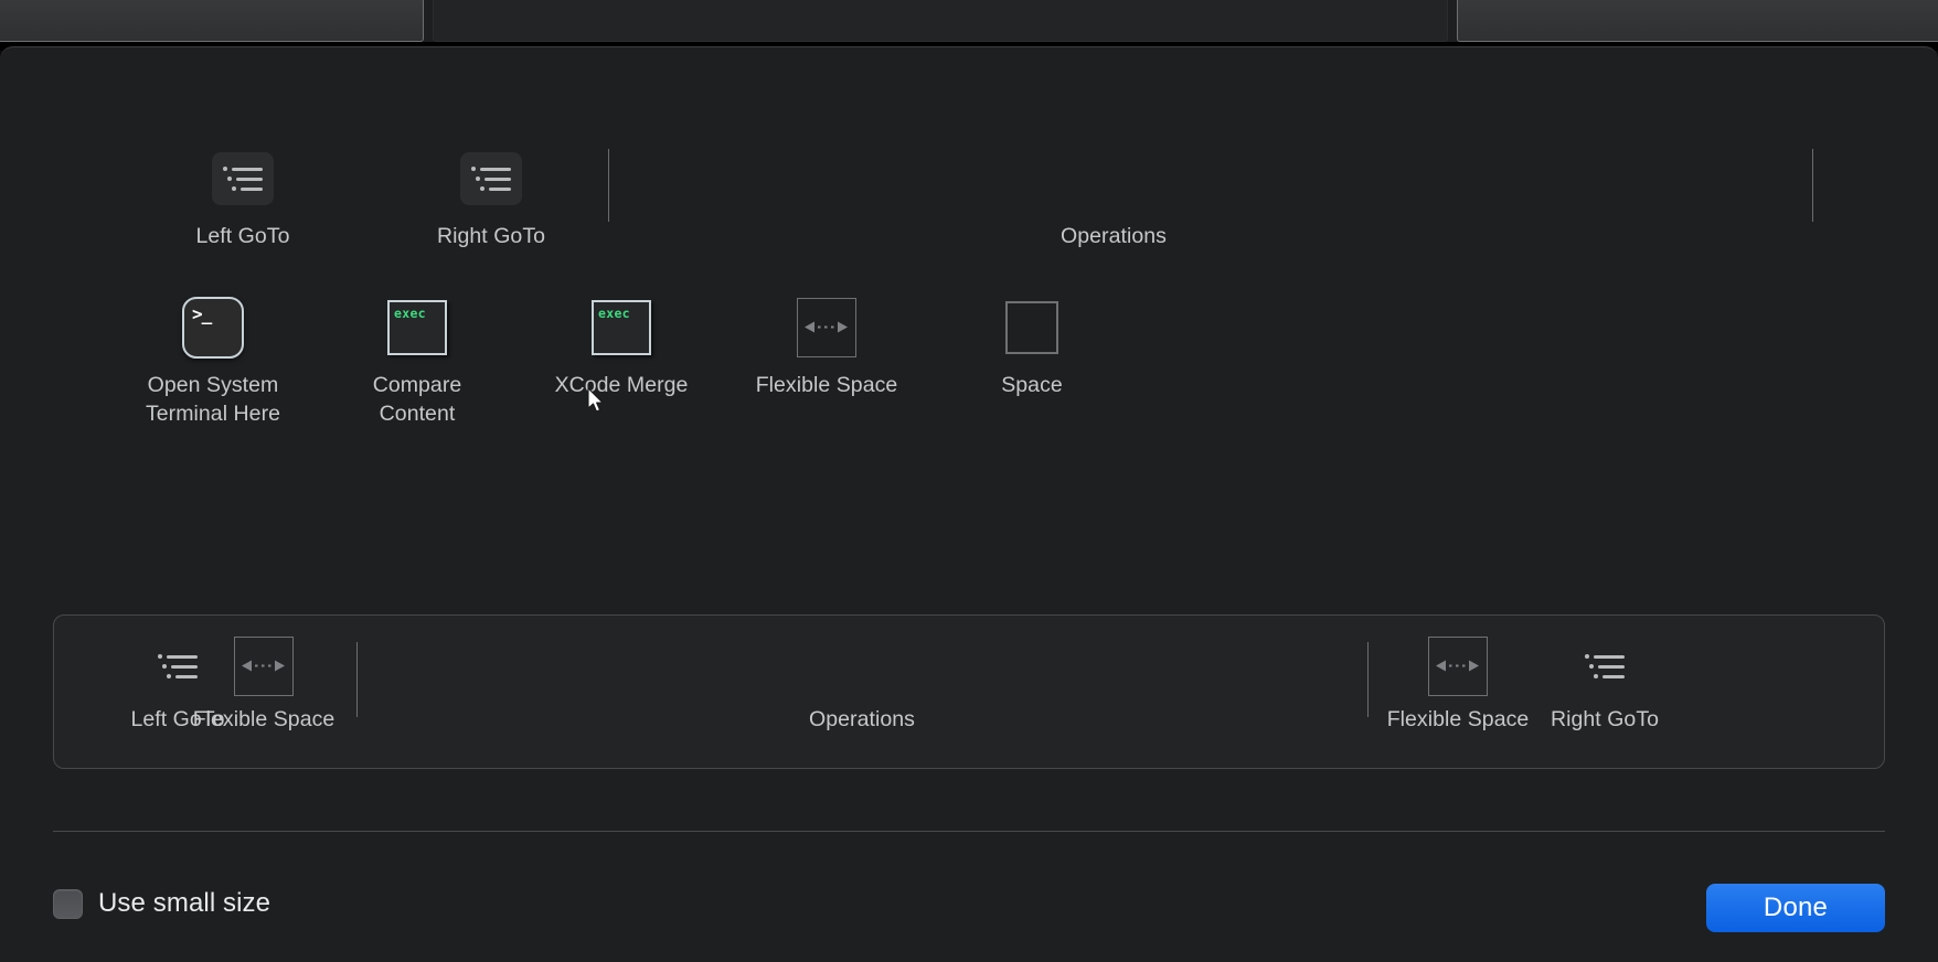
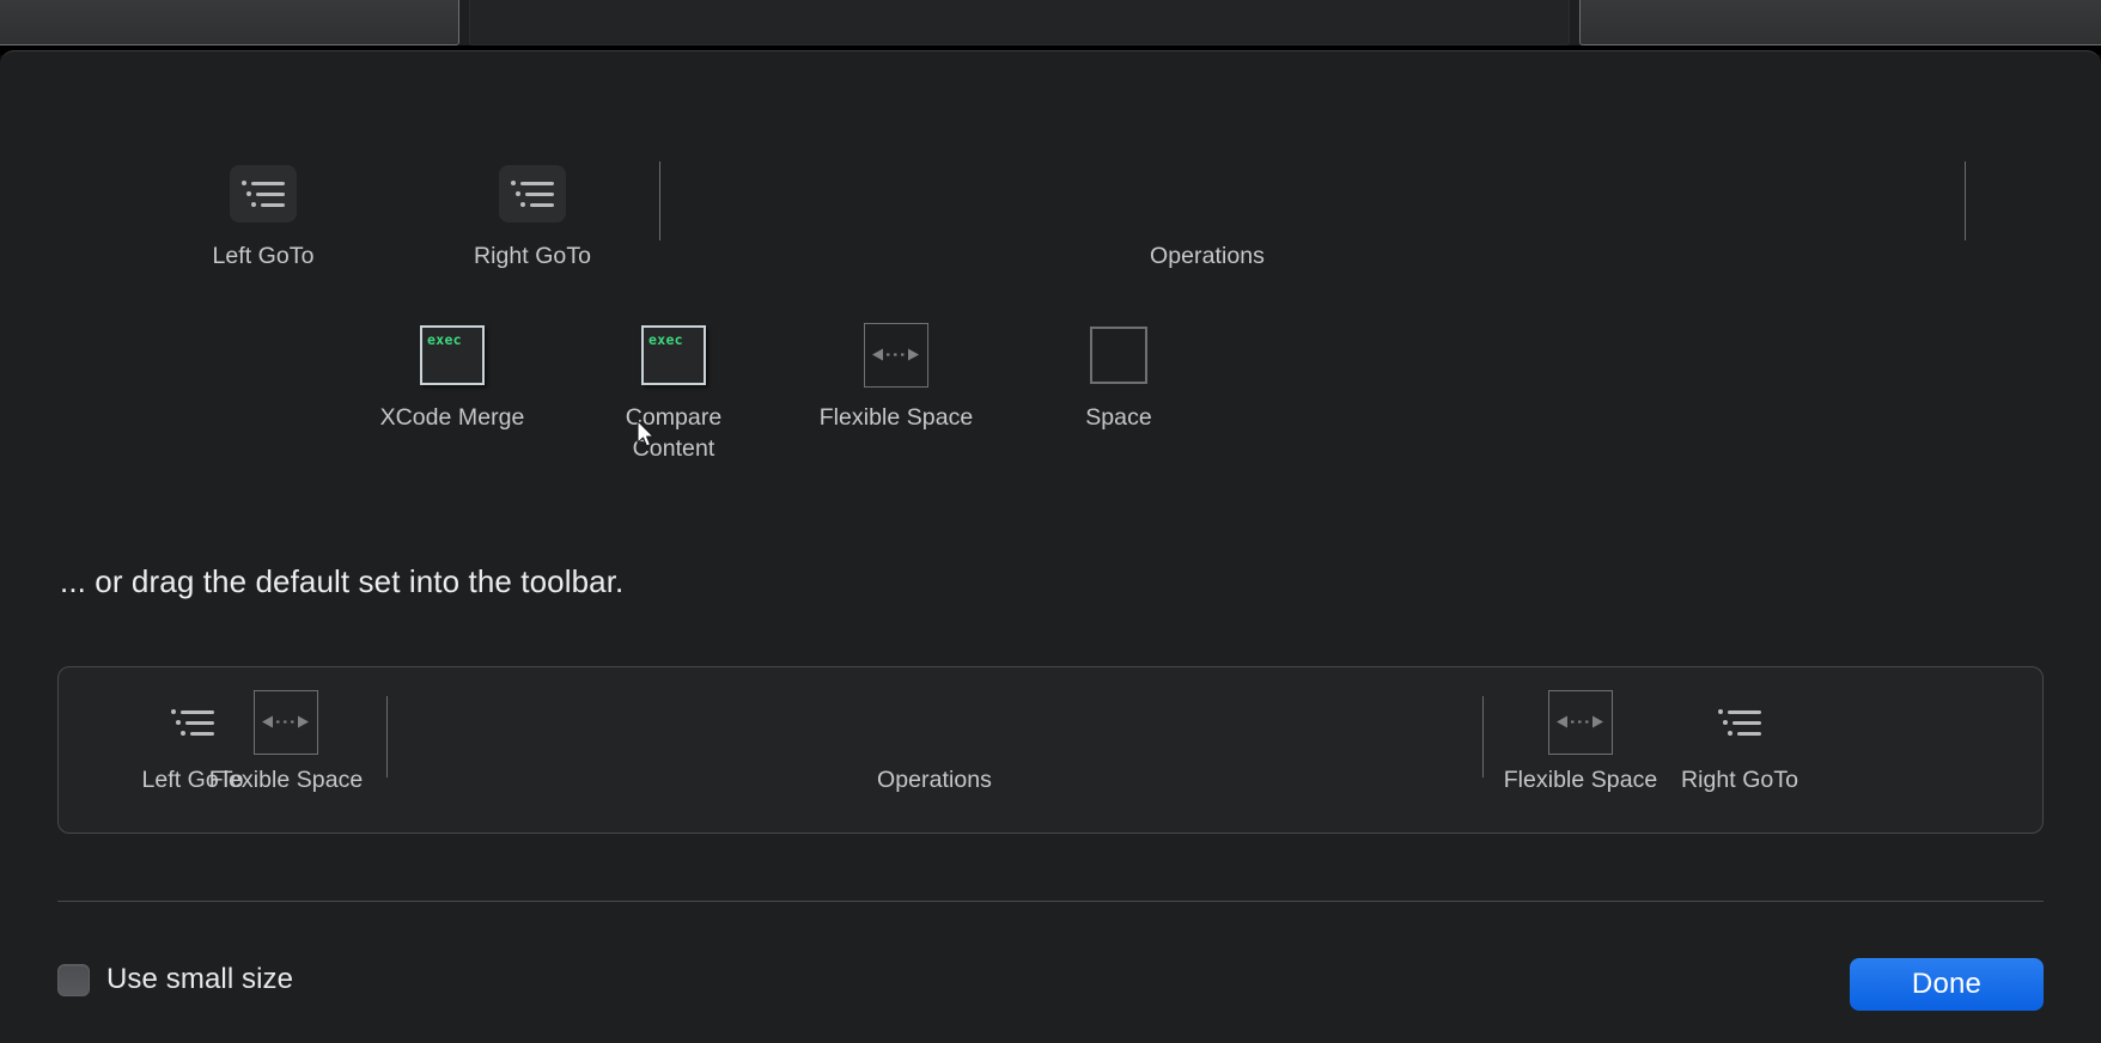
  Left GoTo
  Right GoTo
  Operations
- >_
- Open System Terminal Here
  exec
- Compare Content
+ XCode Merge
  exec
- XCode Merge
+ Compare Content
  Flexible Space
  Space
+ ... or drag the default set into the toolbar.
  Left GoTo
  Flexible Space
  Operations
  Flexible Space
  Right GoTo
  Use small size
  Done
